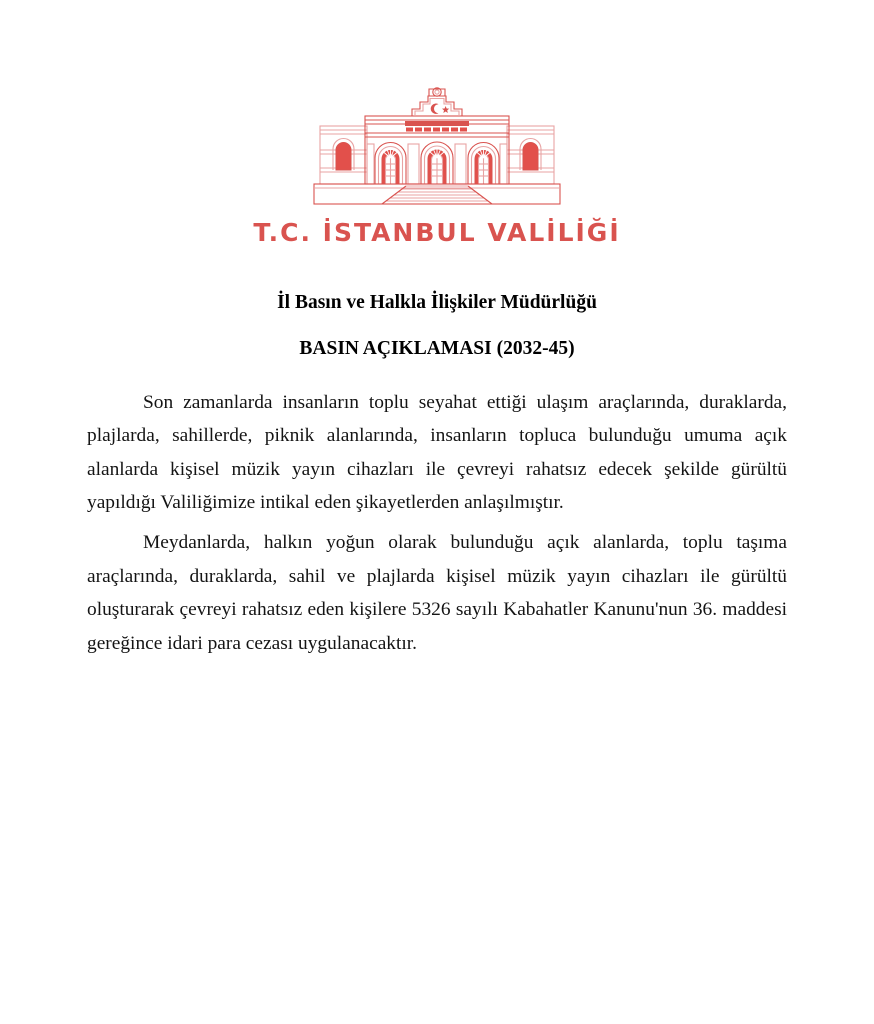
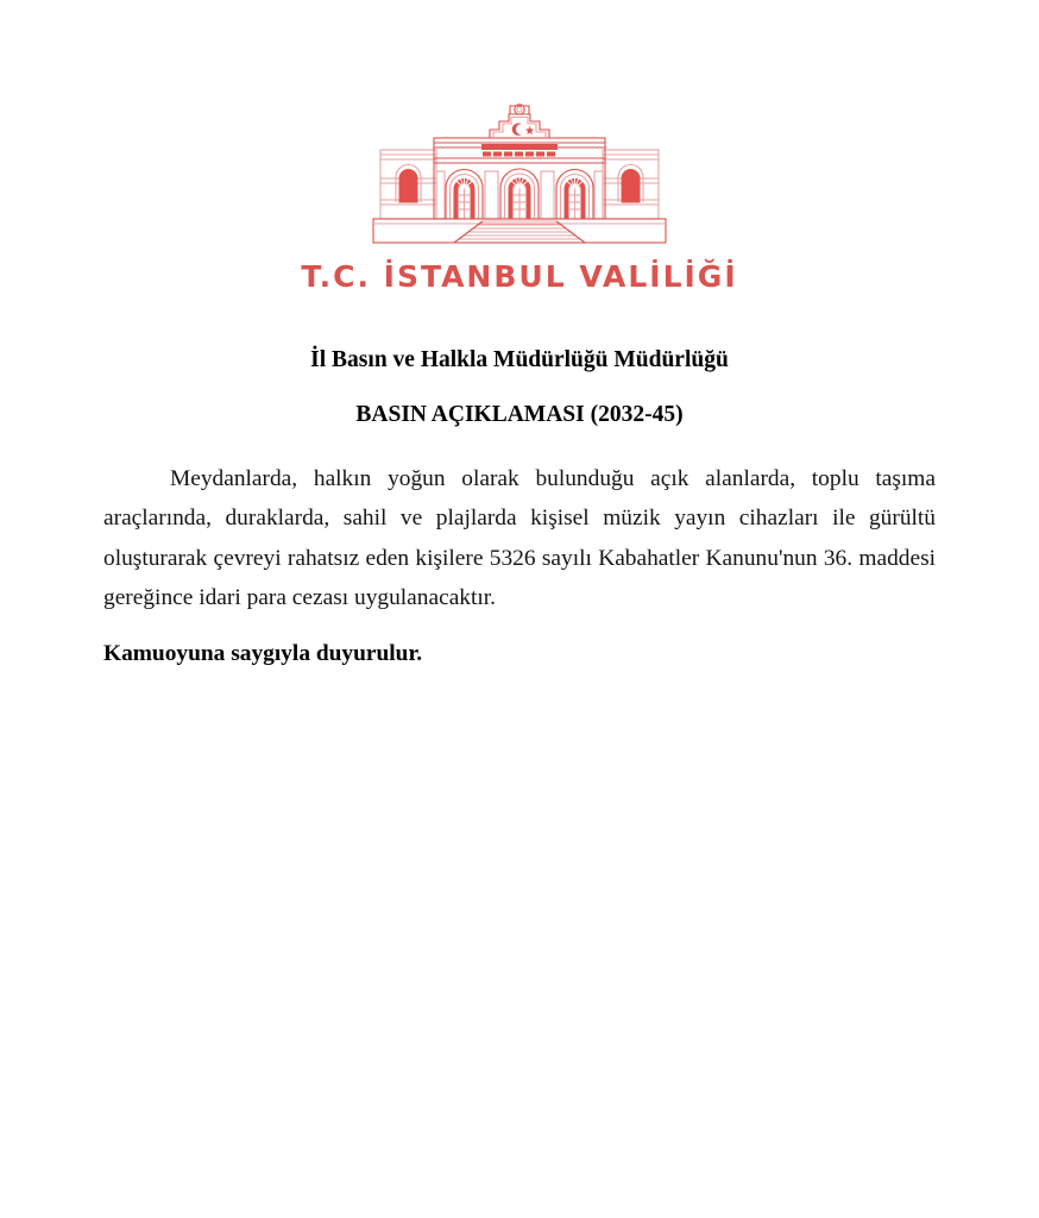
  T.C. İSTANBUL VALİLİĞİ
- İl Basın ve Halkla İlişkiler Müdürlüğü
+ İl Basın ve Halkla Müdürlüğü Müdürlüğü
  BASIN AÇIKLAMASI (2032-45)
- Son zamanlarda insanların toplu seyahat ettiği ulaşım araçlarında, duraklarda, plajlarda, sahillerde, piknik alanlarında, insanların topluca bulunduğu umuma açık alanlarda kişisel müzik yayın cihazları ile çevreyi rahatsız edecek şekilde gürültü yapıldığı Valiliğimize intikal eden şikayetlerden anlaşılmıştır.
  Meydanlarda, halkın yoğun olarak bulunduğu açık alanlarda, toplu taşıma araçlarında, duraklarda, sahil ve plajlarda kişisel müzik yayın cihazları ile gürültü oluşturarak çevreyi rahatsız eden kişilere 5326 sayılı Kabahatler Kanunu'nun 36. maddesi gereğince idari para cezası uygulanacaktır.
+ Kamuoyuna saygıyla duyurulur.
